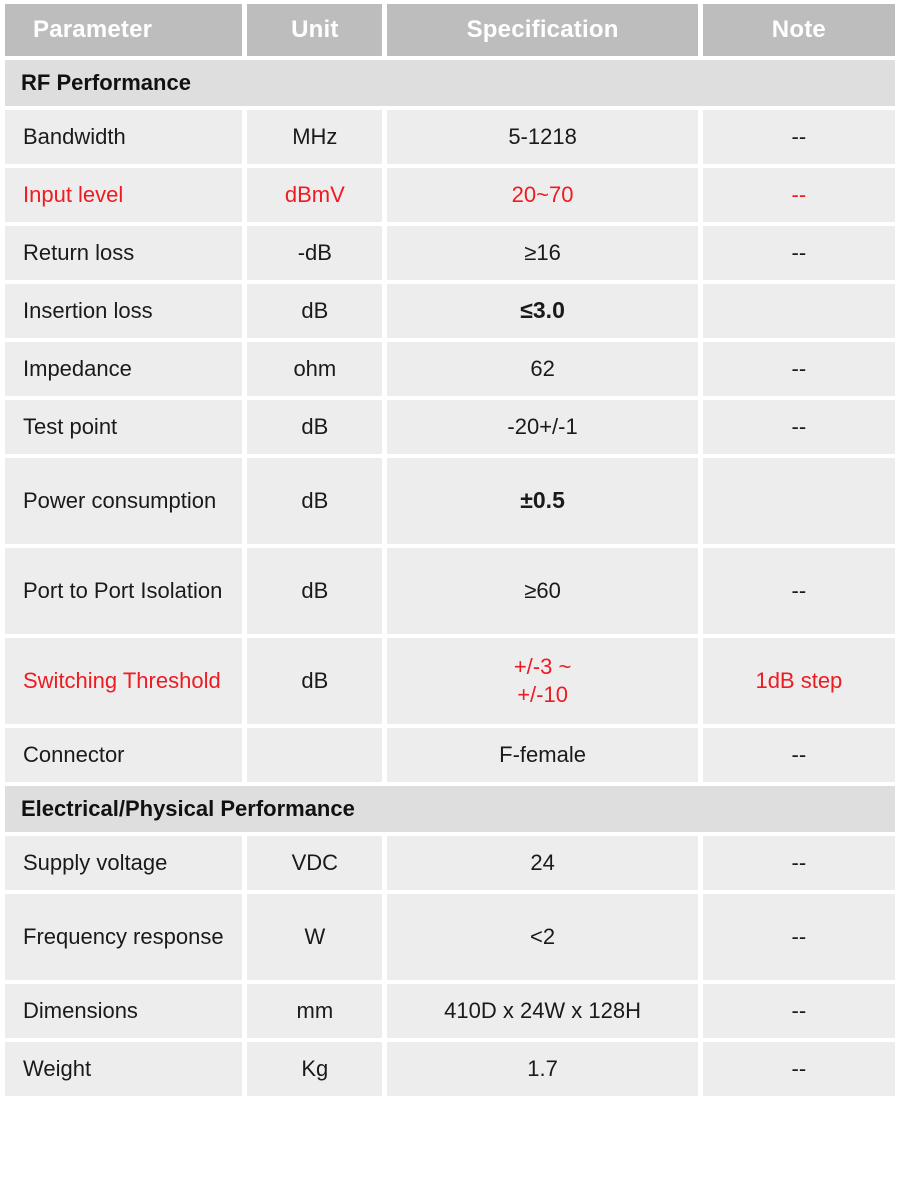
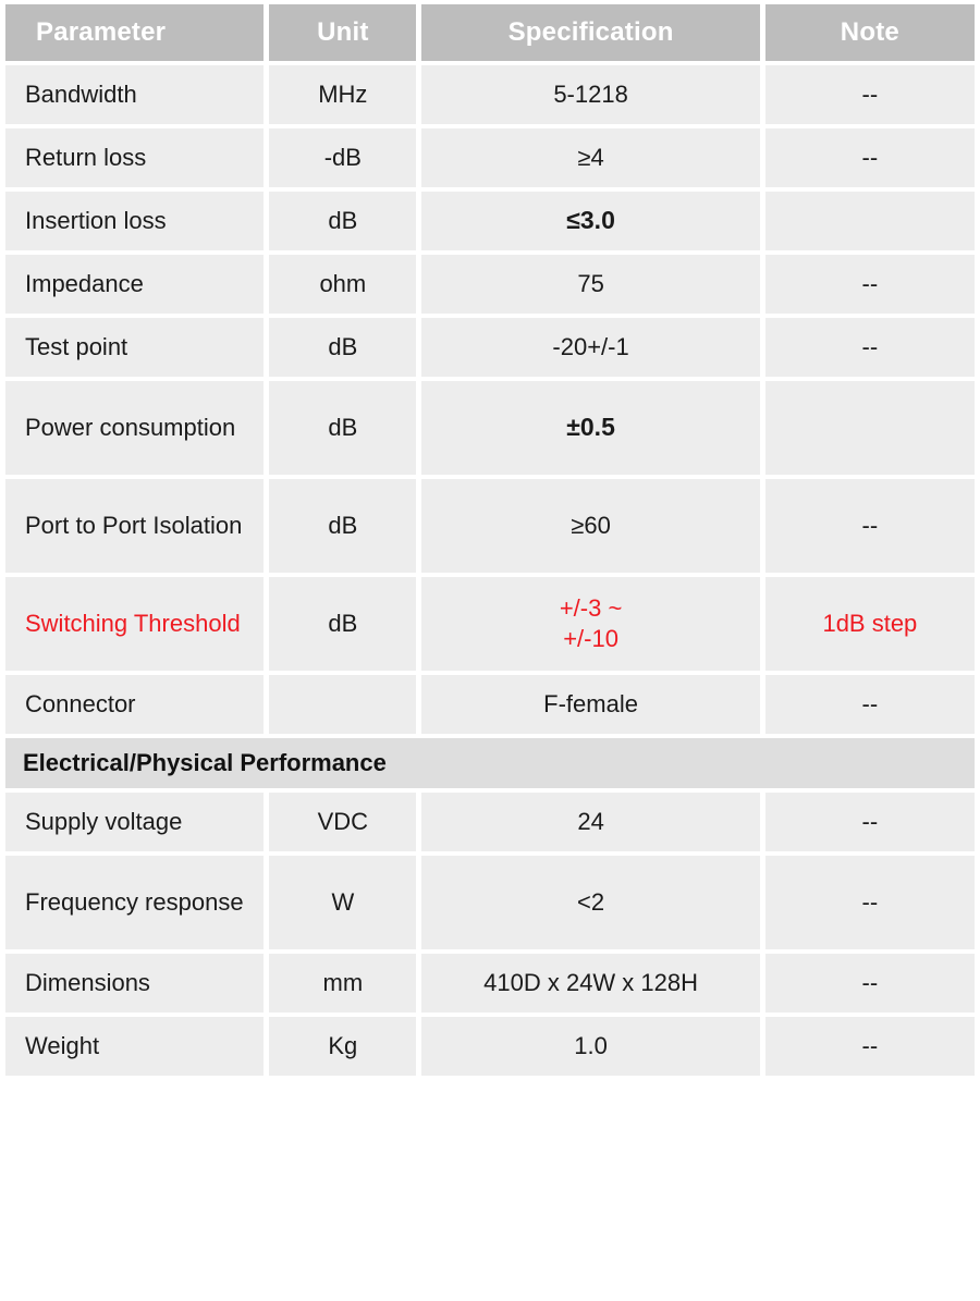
  Parameter	Unit	Specification	Note
- RF Performance
  Bandwidth	MHz	5-1218	--
- Input level	dBmV	20~70	--
- Return loss	-dB	≥16	--
+ Return loss	-dB	≥4	--
  Insertion loss	dB	≤3.0
- Impedance	ohm	62	--
+ Impedance	ohm	75	--
  Test point	dB	-20+/-1	--
  Power consumption	dB	±0.5
  Port to Port Isolation	dB	≥60	--
  Switching Threshold	dB	+/-3 ~ +/-10	1dB step
  Connector		F-female	--
  Electrical/Physical Performance
  Supply voltage	VDC	24	--
  Frequency response	W	<2	--
  Dimensions	mm	410D x 24W x 128H	--
- Weight	Kg	1.7	--
+ Weight	Kg	1.0	--
